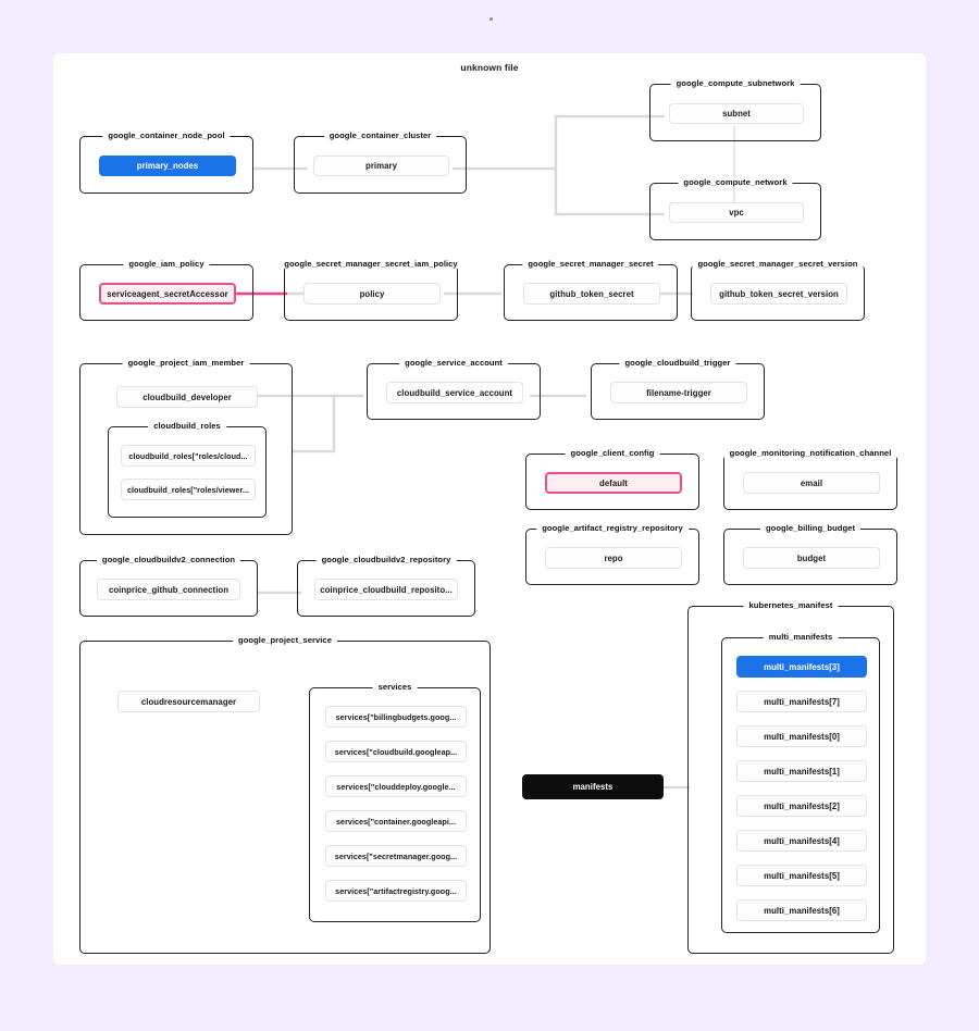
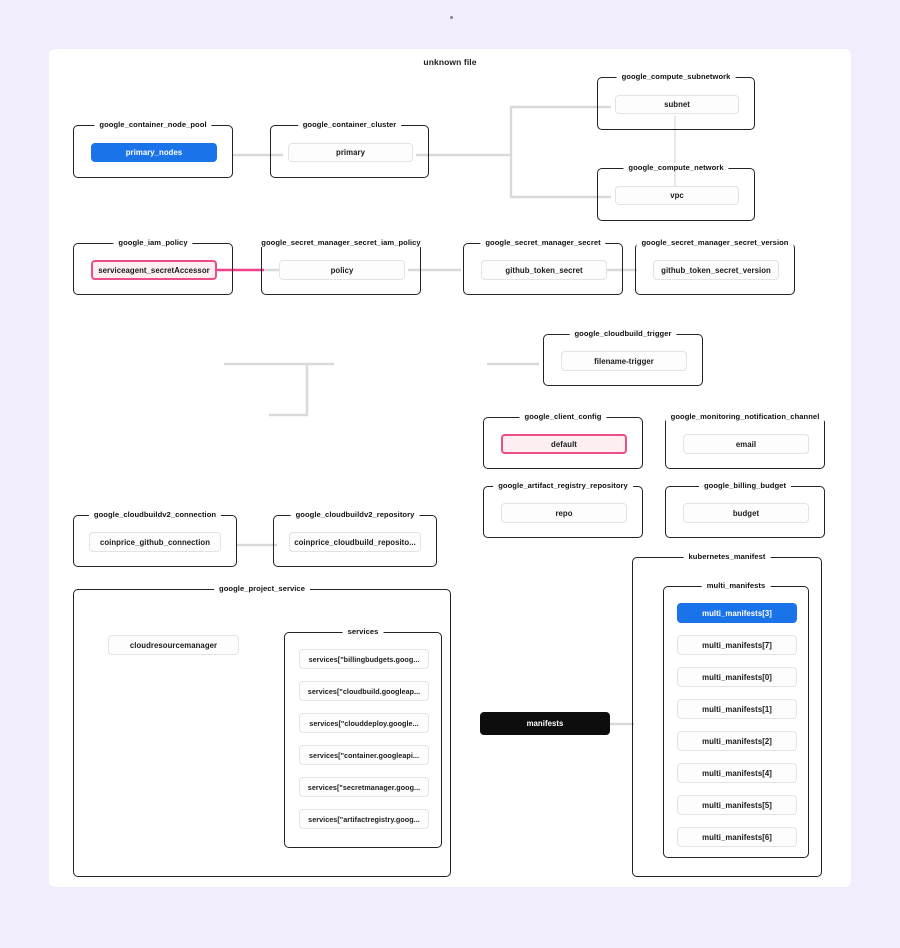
  unknown file
  google_container_node_pool
  primary_nodes
  google_container_cluster
  primary
  google_compute_subnetwork
  subnet
  google_compute_network
  vpc
  google_iam_policy
  serviceagent_secretAccessor
  google_secret_manager_secret_iam_policy
  policy
  google_secret_manager_secret
  github_token_secret
  google_secret_manager_secret_version
  github_token_secret_version
- google_project_iam_member
- cloudbuild_developer
- cloudbuild_roles
- cloudbuild_roles["roles/cloud...
- cloudbuild_roles["roles/viewer...
- google_service_account
- cloudbuild_service_account
  google_cloudbuild_trigger
  filename-trigger
  google_client_config
  default
  google_monitoring_notification_channel
  email
  google_artifact_registry_repository
  repo
  google_billing_budget
  budget
  google_cloudbuildv2_connection
  coinprice_github_connection
  google_cloudbuildv2_repository
  coinprice_cloudbuild_reposito...
  google_project_service
  cloudresourcemanager
  services
  services["billingbudgets.goog...
  services["cloudbuild.googleap...
  services["clouddeploy.google...
  services["container.googleapi...
  services["secretmanager.goog...
  services["artifactregistry.goog...
  manifests
  kubernetes_manifest
  multi_manifests
  multi_manifests[3]
  multi_manifests[7]
  multi_manifests[0]
  multi_manifests[1]
  multi_manifests[2]
  multi_manifests[4]
  multi_manifests[5]
  multi_manifests[6]
